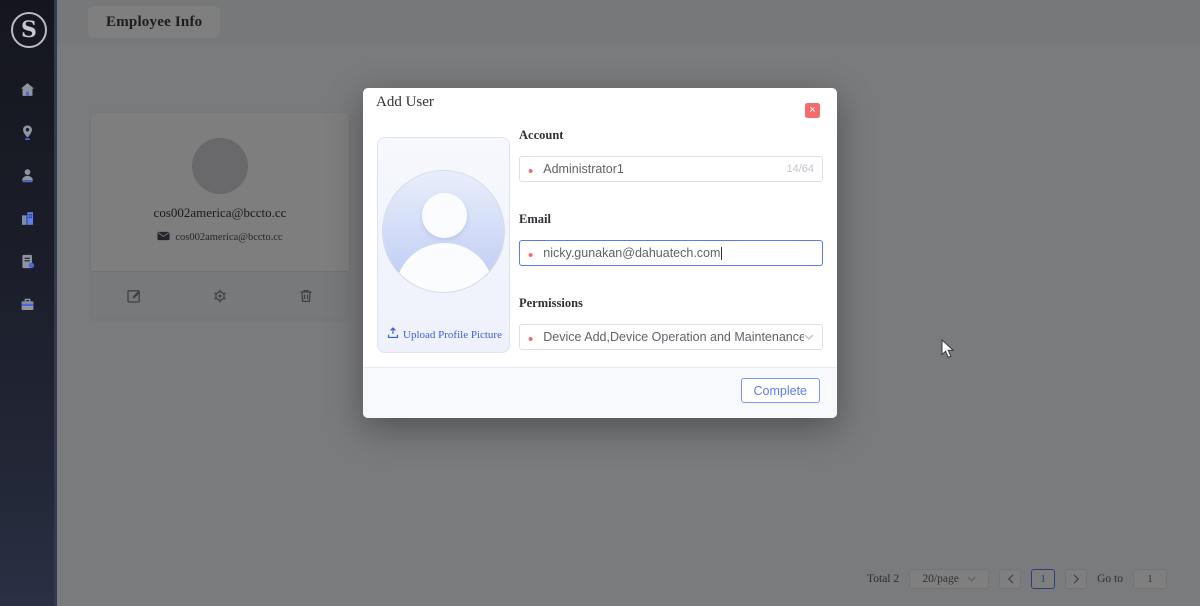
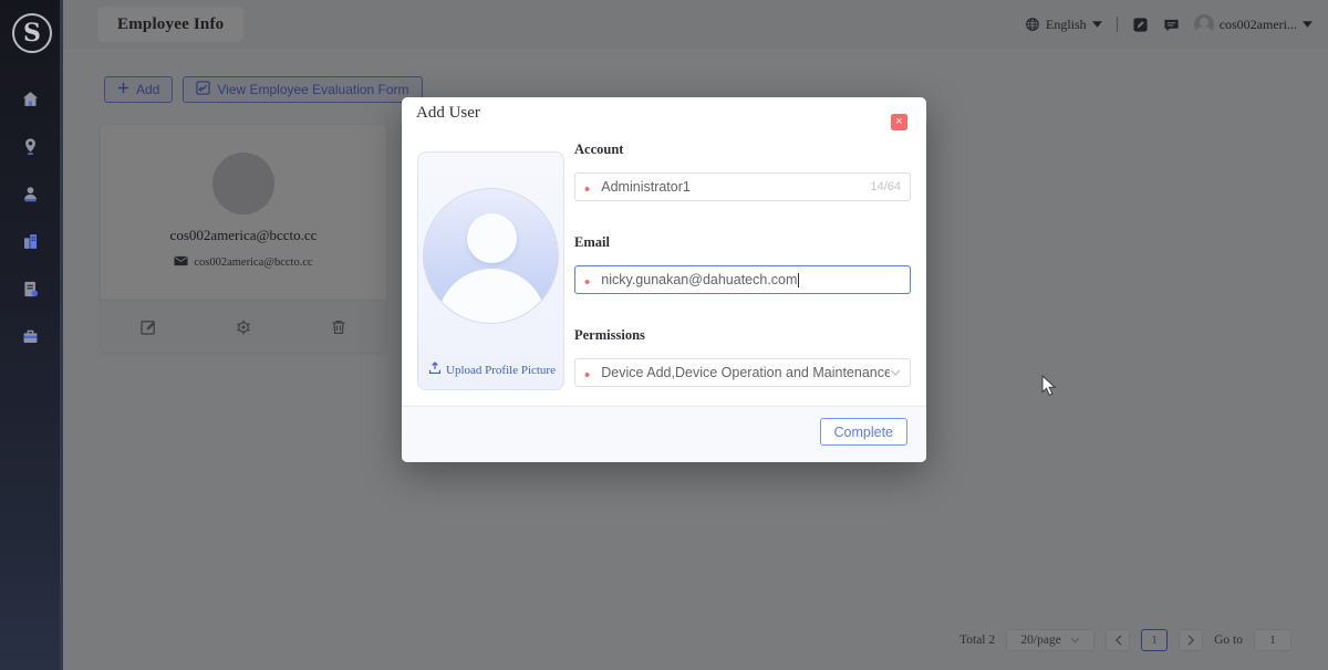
  S
  Employee Info
+ English
+ cos002ameri...
+ Add
+ View Employee Evaluation Form
  cos002america@bccto.cc
  cos002america@bccto.cc
  Total 2
  20/page
  1
  Go to
  1
  Add User
  ×
  Upload Profile Picture
  Account
  •
  Administrator1
  14/64
  Email
  •
  nicky.gunakan@dahuatech.com
  Permissions
  •
  Device Add,Device Operation and Maintenance
  Complete
